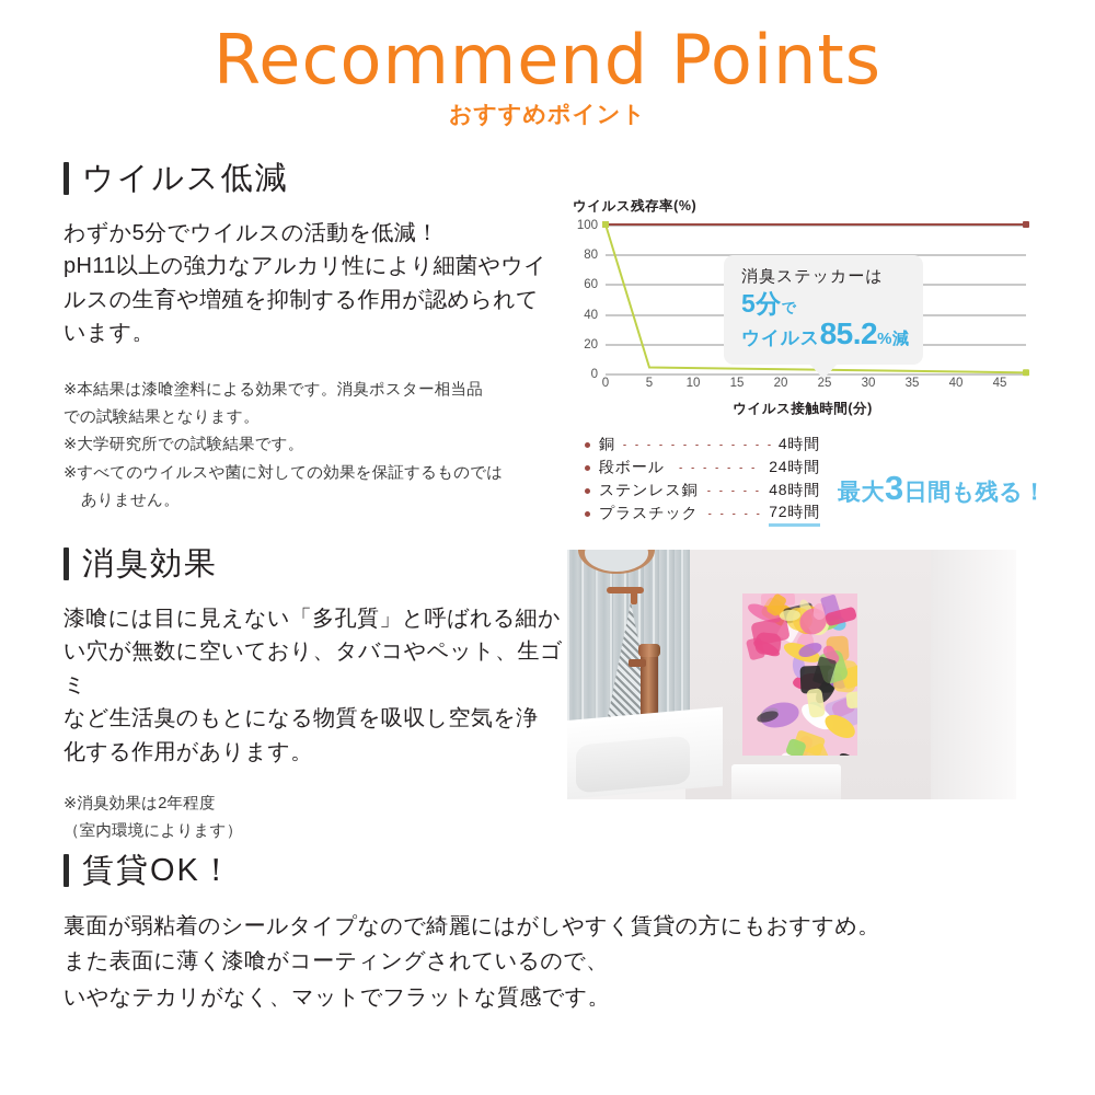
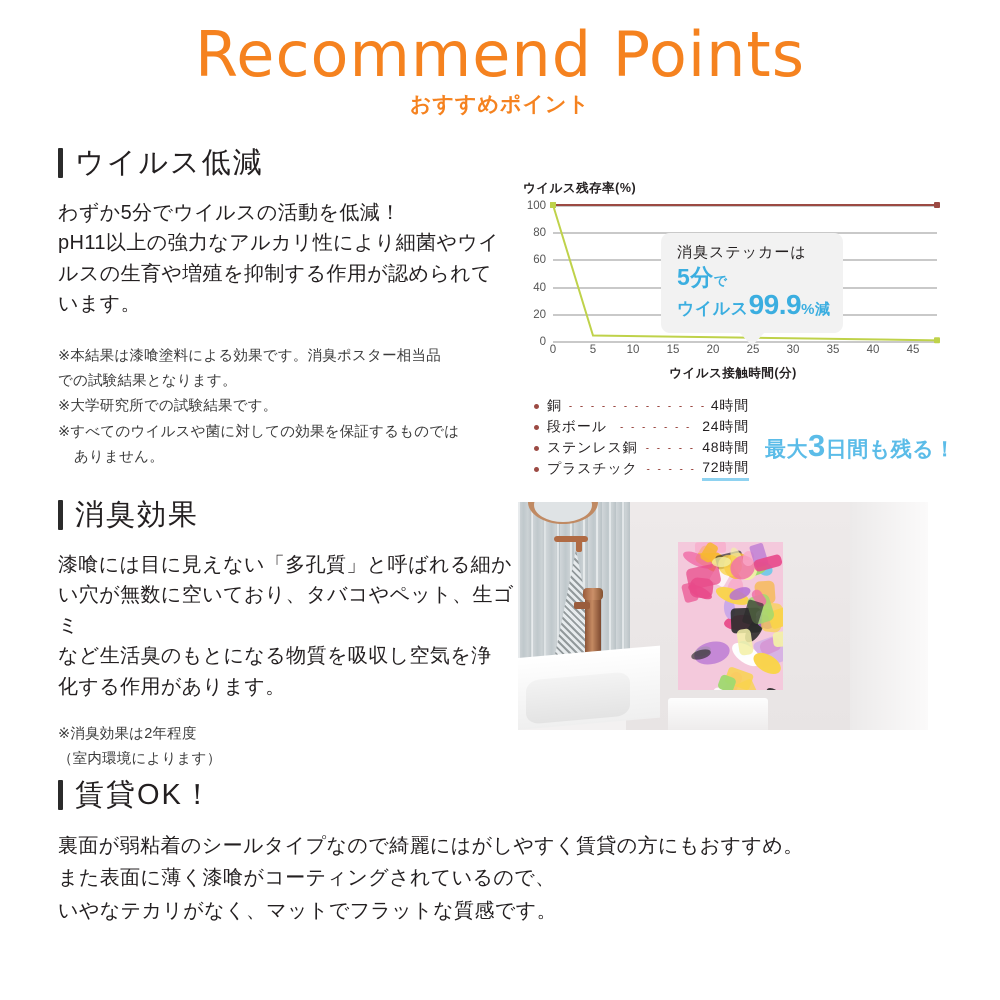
  Recommend Points
  おすすめポイント
  ウイルス低減
  わずか5分でウイルスの活動を低減！
  pH11以上の強力なアルカリ性により細菌やウイ
  ルスの生育や増殖を抑制する作用が認められて
  います。
  ※本結果は漆喰塗料による効果です。消臭ポスター相当品
  での試験結果となります。
  ※大学研究所での試験結果です。
  ※すべてのウイルスや菌に対しての効果を保証するものでは
  ありません。
  ウイルス残存率(%)
  0
  20
  40
  60
  80
  100
  消臭ステッカーは
  5分で
- ウイルス85.2%減
+ ウイルス99.9%減
  0
  5
  10
  15
  20
  25
  30
  35
  40
  45
  ウイルス接触時間(分)
  銅
  4時間
  段ボール
  24時間
  ステンレス銅
  48時間
  プラスチック
  72時間
  最大3日間も残る！
  消臭効果
  漆喰には目に見えない「多孔質」と呼ばれる細か
  い穴が無数に空いており、タバコやペット、生ゴミ
  など生活臭のもとになる物質を吸収し空気を浄
  化する作用があります。
  ※消臭効果は2年程度
  （室内環境によります）
  賃貸OK！
  裏面が弱粘着のシールタイプなので綺麗にはがしやすく賃貸の方にもおすすめ。
  また表面に薄く漆喰がコーティングされているので、
  いやなテカリがなく、マットでフラットな質感です。
